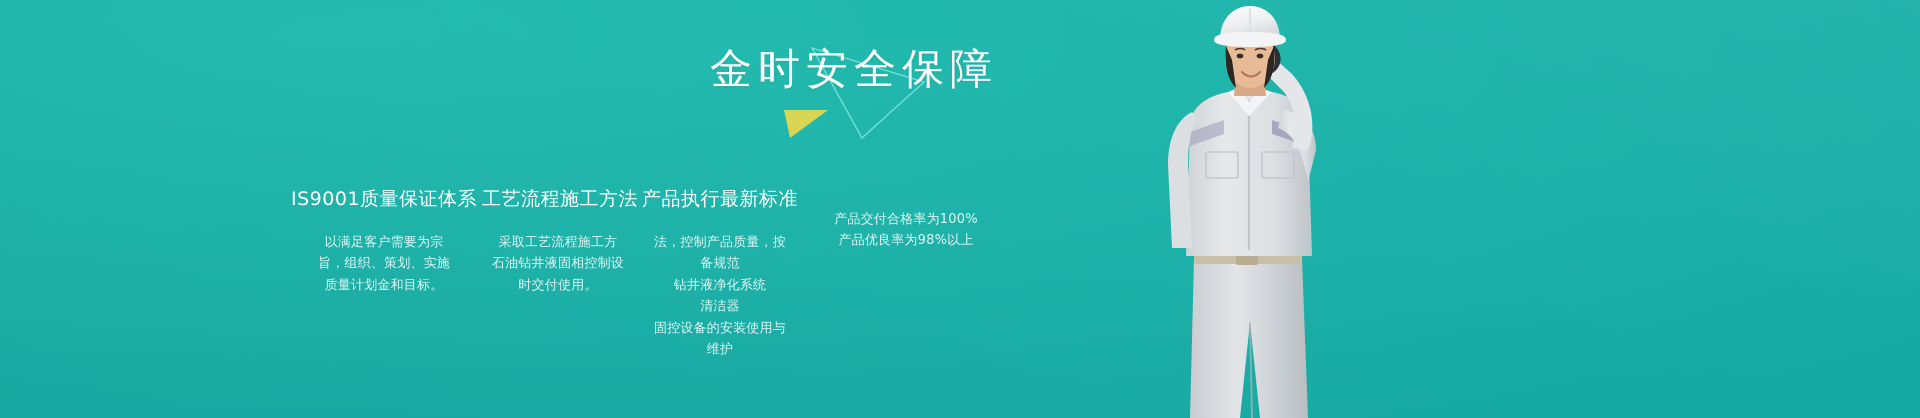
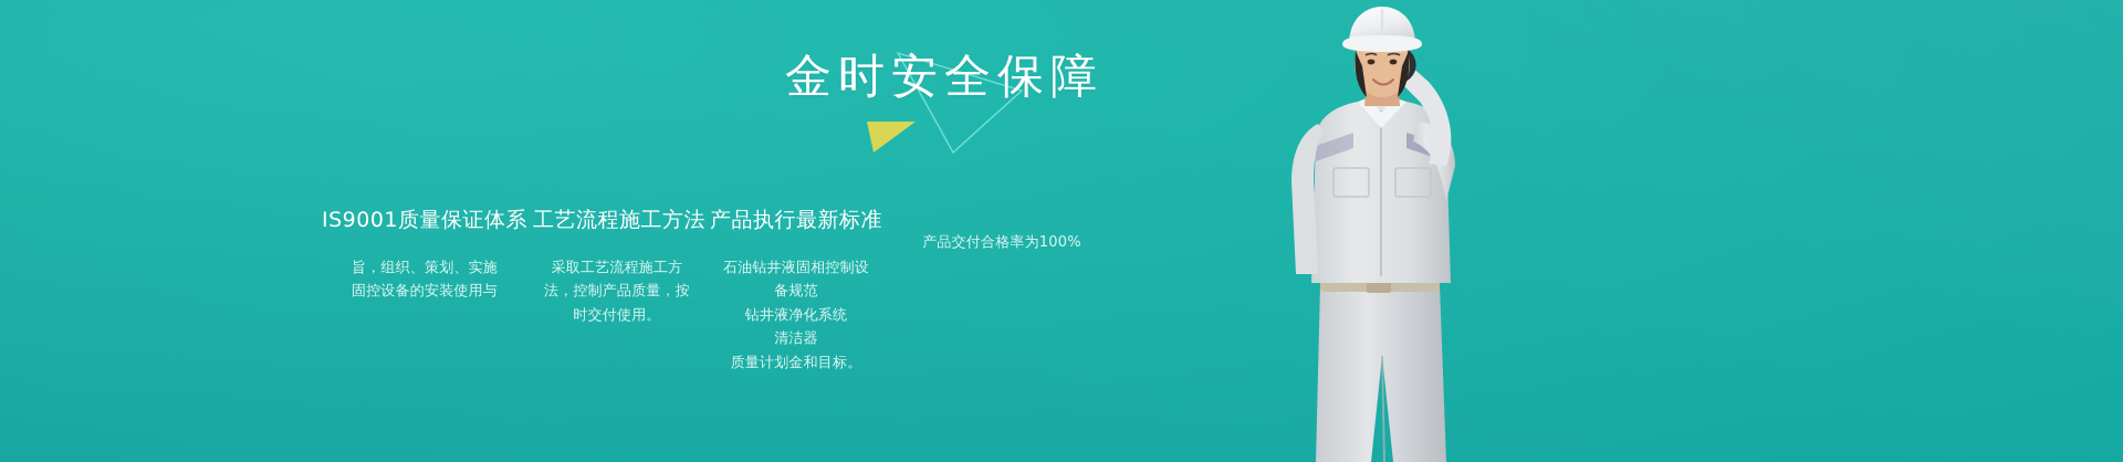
  金时安全保障
  IS9001质量保证体系
- 以满足客户需要为宗
  旨，组织、策划、实施
- 质量计划金和目标。
+ 固控设备的安装使用与
  工艺流程施工方法
  采取工艺流程施工方
- 石油钻井液固相控制设
+ 法，控制产品质量，按
  时交付使用。
  产品执行最新标准
- 法，控制产品质量，按
+ 石油钻井液固相控制设
  备规范
  钻井液净化系统
  清洁器
- 固控设备的安装使用与
+ 质量计划金和目标。
- 维护
  产品交付合格率为100%
- 产品优良率为98%以上
